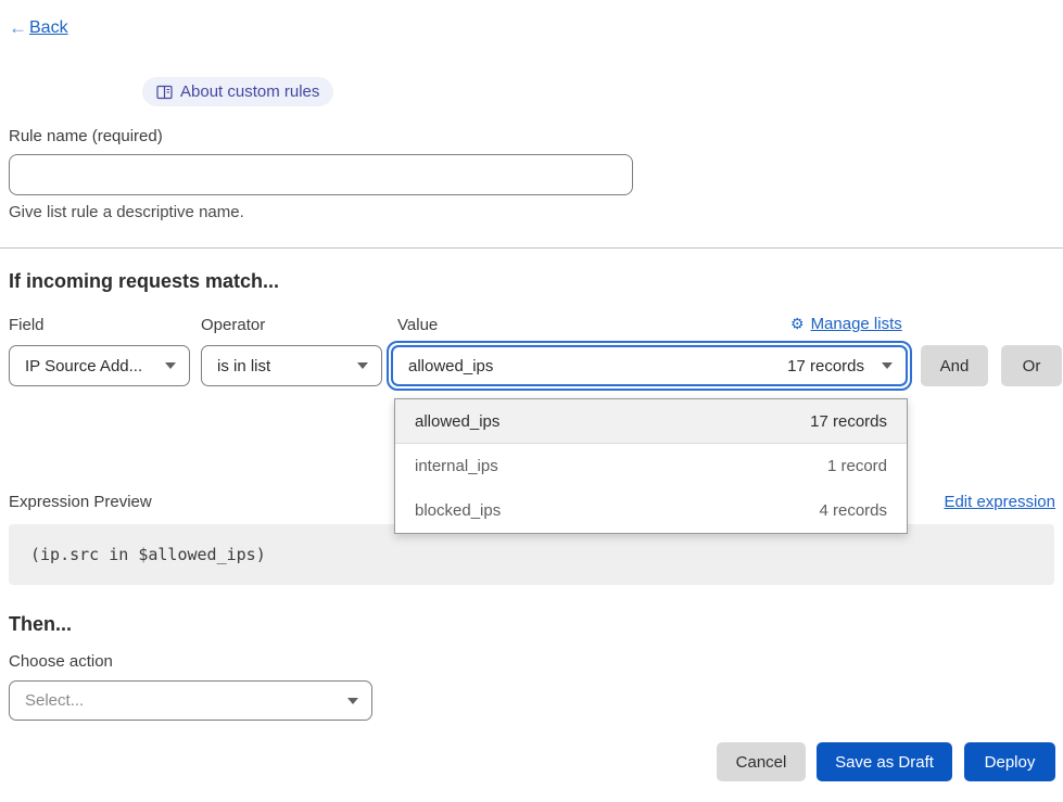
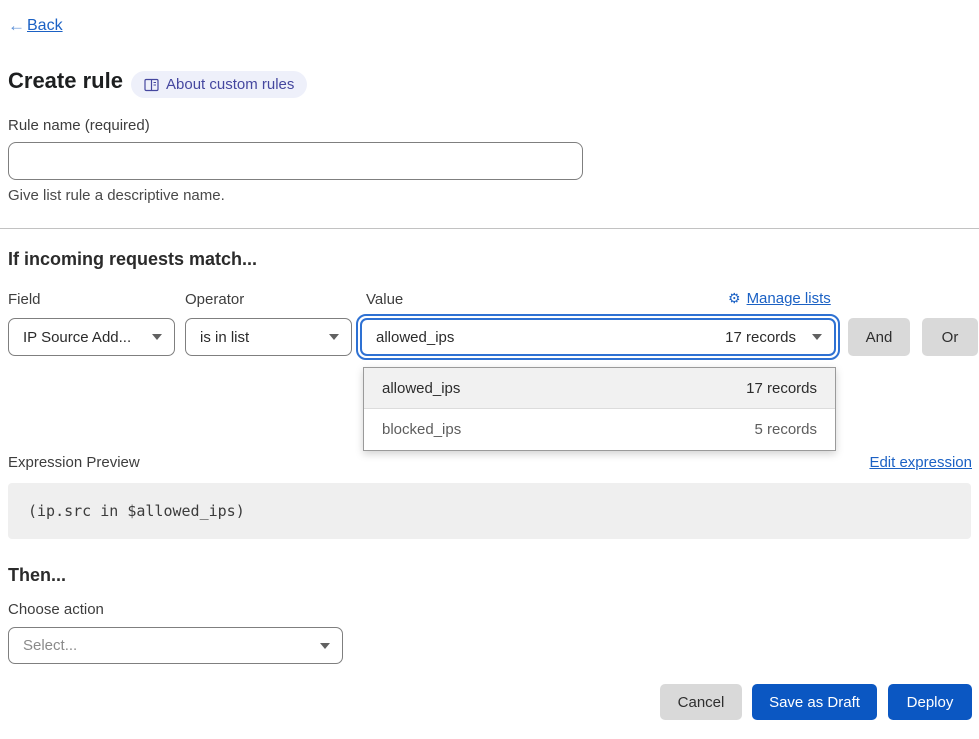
  ←
  Back
+ Create rule
  About custom rules
  Rule name (required)
  Give list rule a descriptive name.
  If incoming requests match...
  Field
  Operator
  Value
  ⚙
  Manage lists
  IP Source Add...
  is in list
  allowed_ips
  17 records
  And
  Or
  allowed_ips
  17 records
- internal_ips
- 1 record
  blocked_ips
- 4 records
+ 5 records
  Expression Preview
  Edit expression
  (ip.src in $allowed_ips)
  Then...
  Choose action
  Select...
  Cancel
  Save as Draft
  Deploy
